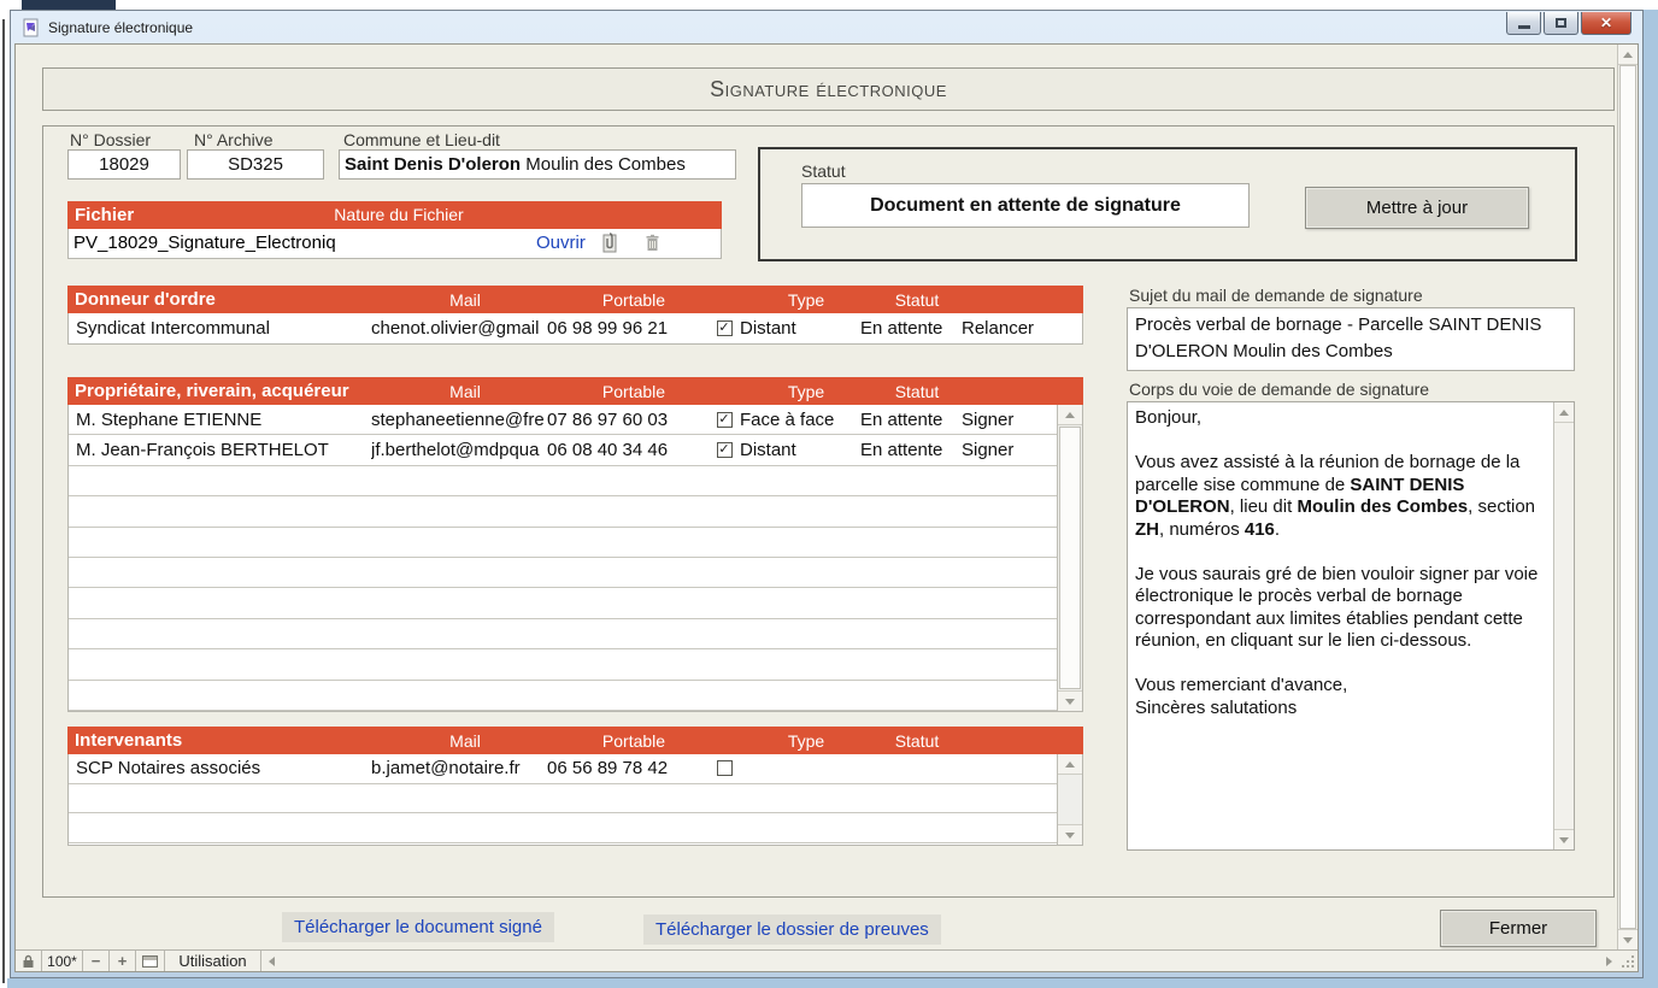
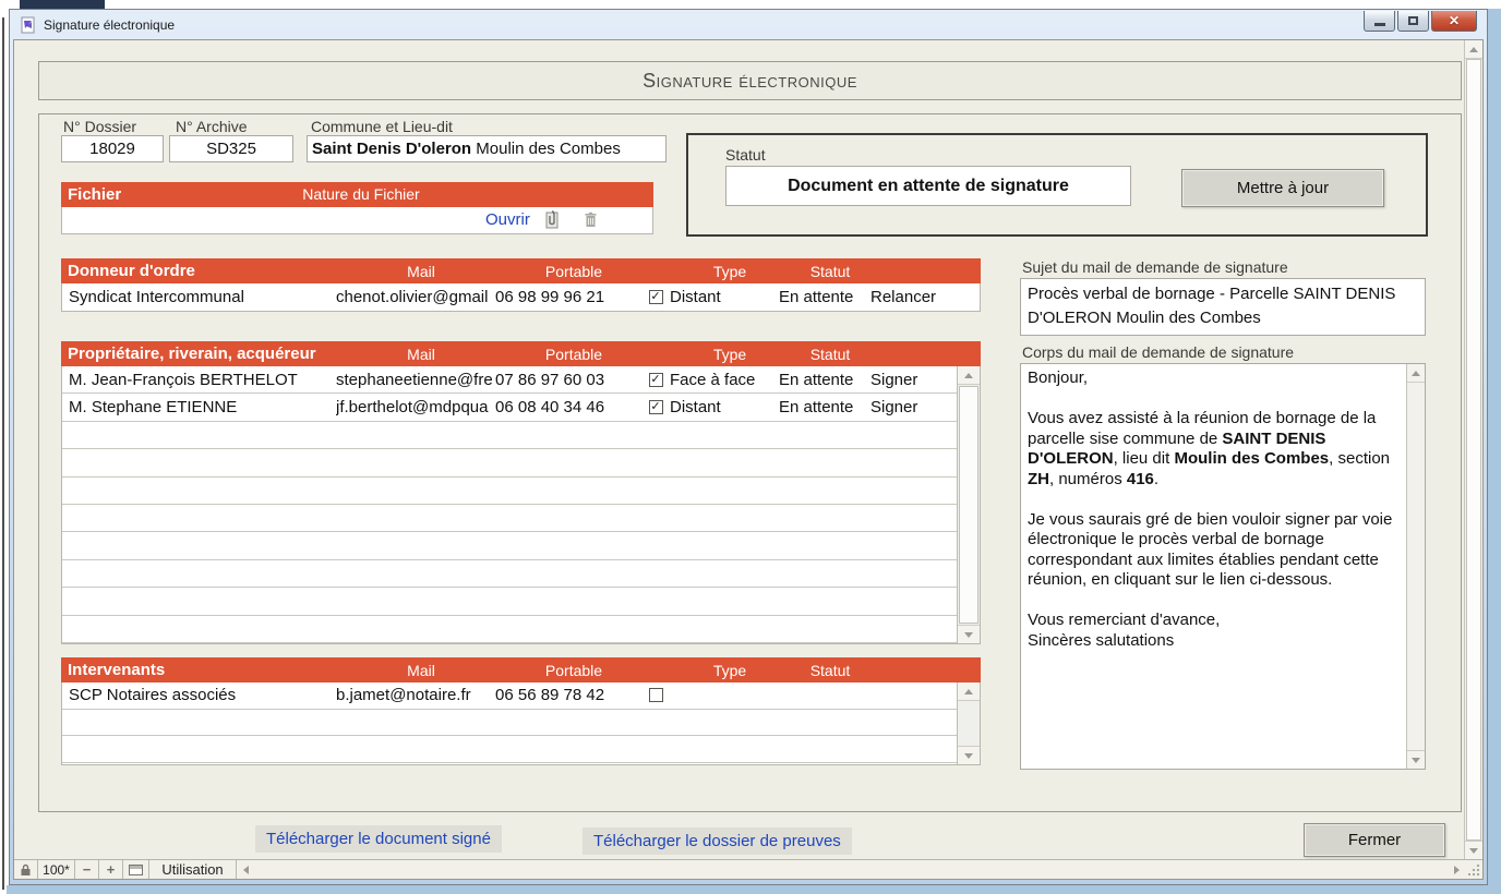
  Signature électronique
  ✕
  Signature électronique
  N° Dossier
  18029
  N° Archive
  SD325
  Commune et Lieu-dit
  Saint Denis D'oleron
  Moulin des Combes
  Statut
  Document en attente de signature
  Mettre à jour
  Fichier
  Nature du Fichier
- PV_18029_Signature_Electroniq
  Ouvrir
  Donneur d'ordre
  Mail
  Portable
  Type
  Statut
  Syndicat Intercommunal
  chenot.olivier@gmail
  06 98 99 96 21
  ✓
  Distant
  En attente
  Relancer
  Propriétaire, riverain, acquéreur
  Mail
  Portable
  Type
  Statut
- M. Stephane ETIENNE
+ M. Jean-François BERTHELOT
  stephaneetienne@fre
  07 86 97 60 03
  ✓
  Face à face
  En attente
  Signer
- M. Jean-François BERTHELOT
+ M. Stephane ETIENNE
  jf.berthelot@mdpqua
  06 08 40 34 46
  ✓
  Distant
  En attente
  Signer
  Intervenants
  Mail
  Portable
  Type
  Statut
  SCP Notaires associés
  b.jamet@notaire.fr
  06 56 89 78 42
  Sujet du mail de demande de signature
  Procès verbal de bornage - Parcelle SAINT DENIS D'OLERON Moulin des Combes
- Corps du voie de demande de signature
+ Corps du mail de demande de signature
  Bonjour,
  Vous avez assisté à la réunion de bornage de la parcelle sise commune de SAINT DENIS D'OLERON, lieu dit Moulin des Combes, section ZH, numéros 416.
  Je vous saurais gré de bien vouloir signer par voie électronique le procès verbal de bornage correspondant aux limites établies pendant cette réunion, en cliquant sur le lien ci-dessous.
  Vous remerciant d'avance,
  Sincères salutations
  Télécharger le document signé
  Télécharger le dossier de preuves
  Fermer
  100*
  −
  +
  Utilisation
